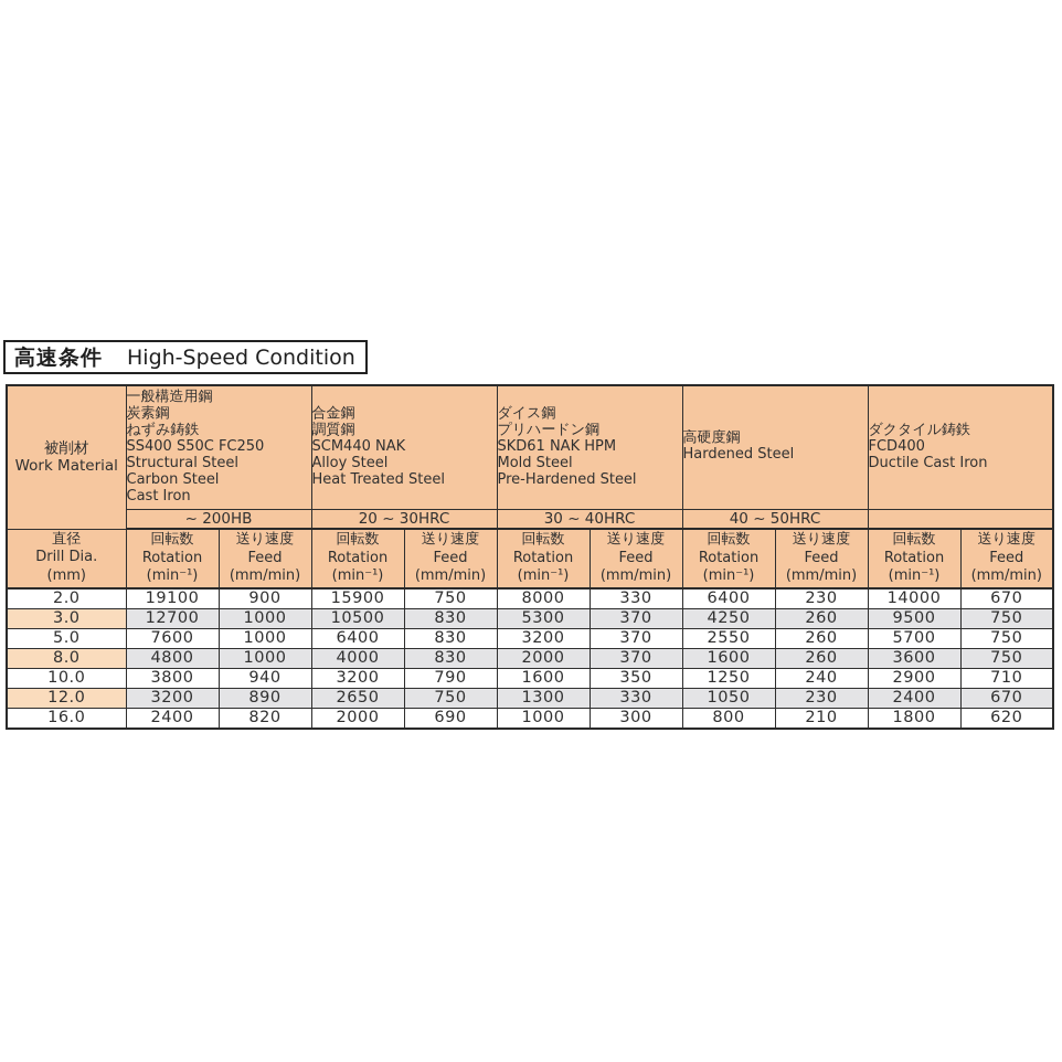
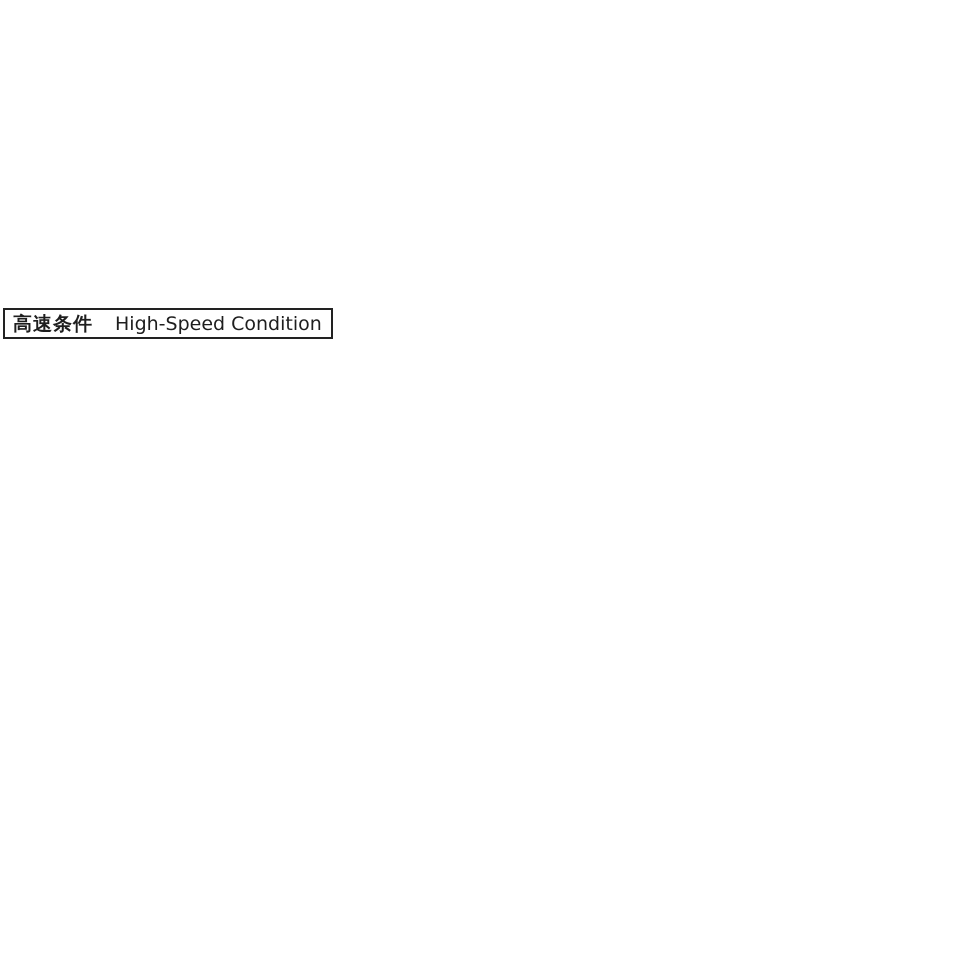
  高速条件
  High-Speed Condition
- 被削材 Work Material	一般構造用鋼 炭素鋼 ねずみ鋳鉄 SS400 S50C FC250 Structural Steel Carbon Steel Cast Iron	合金鋼 調質鋼 SCM440 NAK Alloy Steel Heat Treated Steel	ダイス鋼 プリハードン鋼 SKD61 NAK HPM Mold Steel Pre-Hardened Steel	高硬度鋼 Hardened Steel	ダクタイル鋳鉄 FCD400 Ductile Cast Iron
- ~ 200HB	20 ~ 30HRC	30 ~ 40HRC	40 ~ 50HRC
- 直径 Drill Dia. (mm)	回転数 Rotation (min⁻¹)	送り速度 Feed (mm/min)	回転数 Rotation (min⁻¹)	送り速度 Feed (mm/min)	回転数 Rotation (min⁻¹)	送り速度 Feed (mm/min)	回転数 Rotation (min⁻¹)	送り速度 Feed (mm/min)	回転数 Rotation (min⁻¹)	送り速度 Feed (mm/min)
- 2.0	19100	900	15900	750	8000	330	6400	230	14000	670
- 3.0	12700	1000	10500	830	5300	370	4250	260	9500	750
- 5.0	7600	1000	6400	830	3200	370	2550	260	5700	750
- 8.0	4800	1000	4000	830	2000	370	1600	260	3600	750
- 10.0	3800	940	3200	790	1600	350	1250	240	2900	710
- 12.0	3200	890	2650	750	1300	330	1050	230	2400	670
- 16.0	2400	820	2000	690	1000	300	800	210	1800	620
